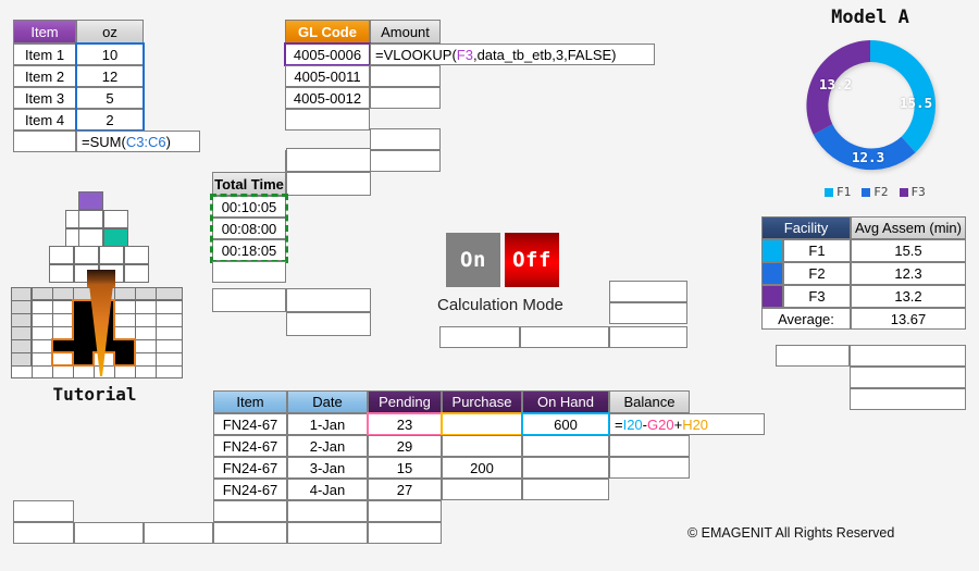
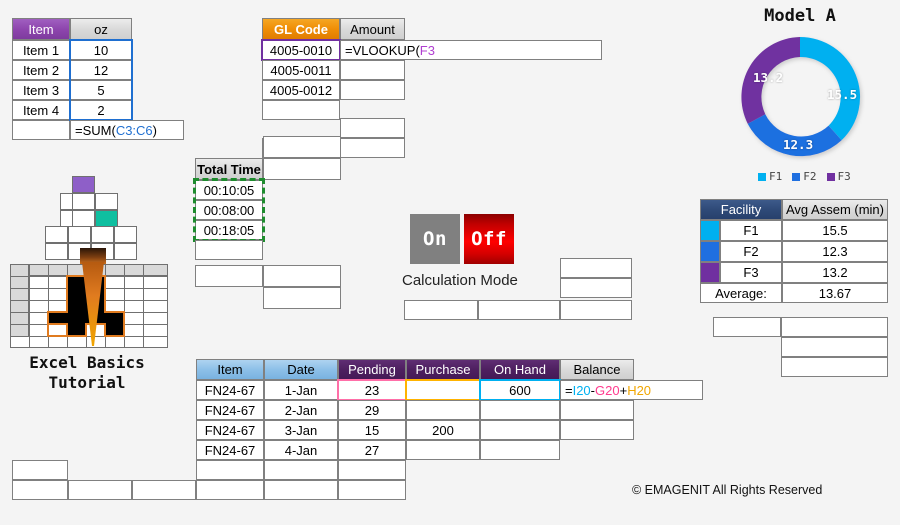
  Item
  oz
  Item 1
  Item 2
  Item 3
  Item 4
  10
  12
  5
  2
  =SUM(
  C3:C6
  )
  GL Code
  Amount
- 4005-0006
+ 4005-0010
  4005-0011
  4005-0012
  =VLOOKUP(
  F3
- ,data_tb_etb,3,FALSE)
  Total Time
  00:10:05
  00:08:00
  00:18:05
  On
  Off
  Calculation Mode
  Model A
  15.5
  12.3
  13.2
  F1
  F2
  F3
  Facility
  Avg Assem (min)
  F1
  15.5
  F2
  12.3
  F3
  13.2
  Average:
  13.67
  Item
  Date
  Pending
  Purchase
  On Hand
  Balance
  FN24-67
  1-Jan
  23
  600
  =
  I20
  -
  G20
  +
  H20
  FN24-67
  2-Jan
  29
  FN24-67
  3-Jan
  15
  200
  FN24-67
  4-Jan
  27
+ Excel Basics
  Tutorial
  © EMAGENIT All Rights Reserved
